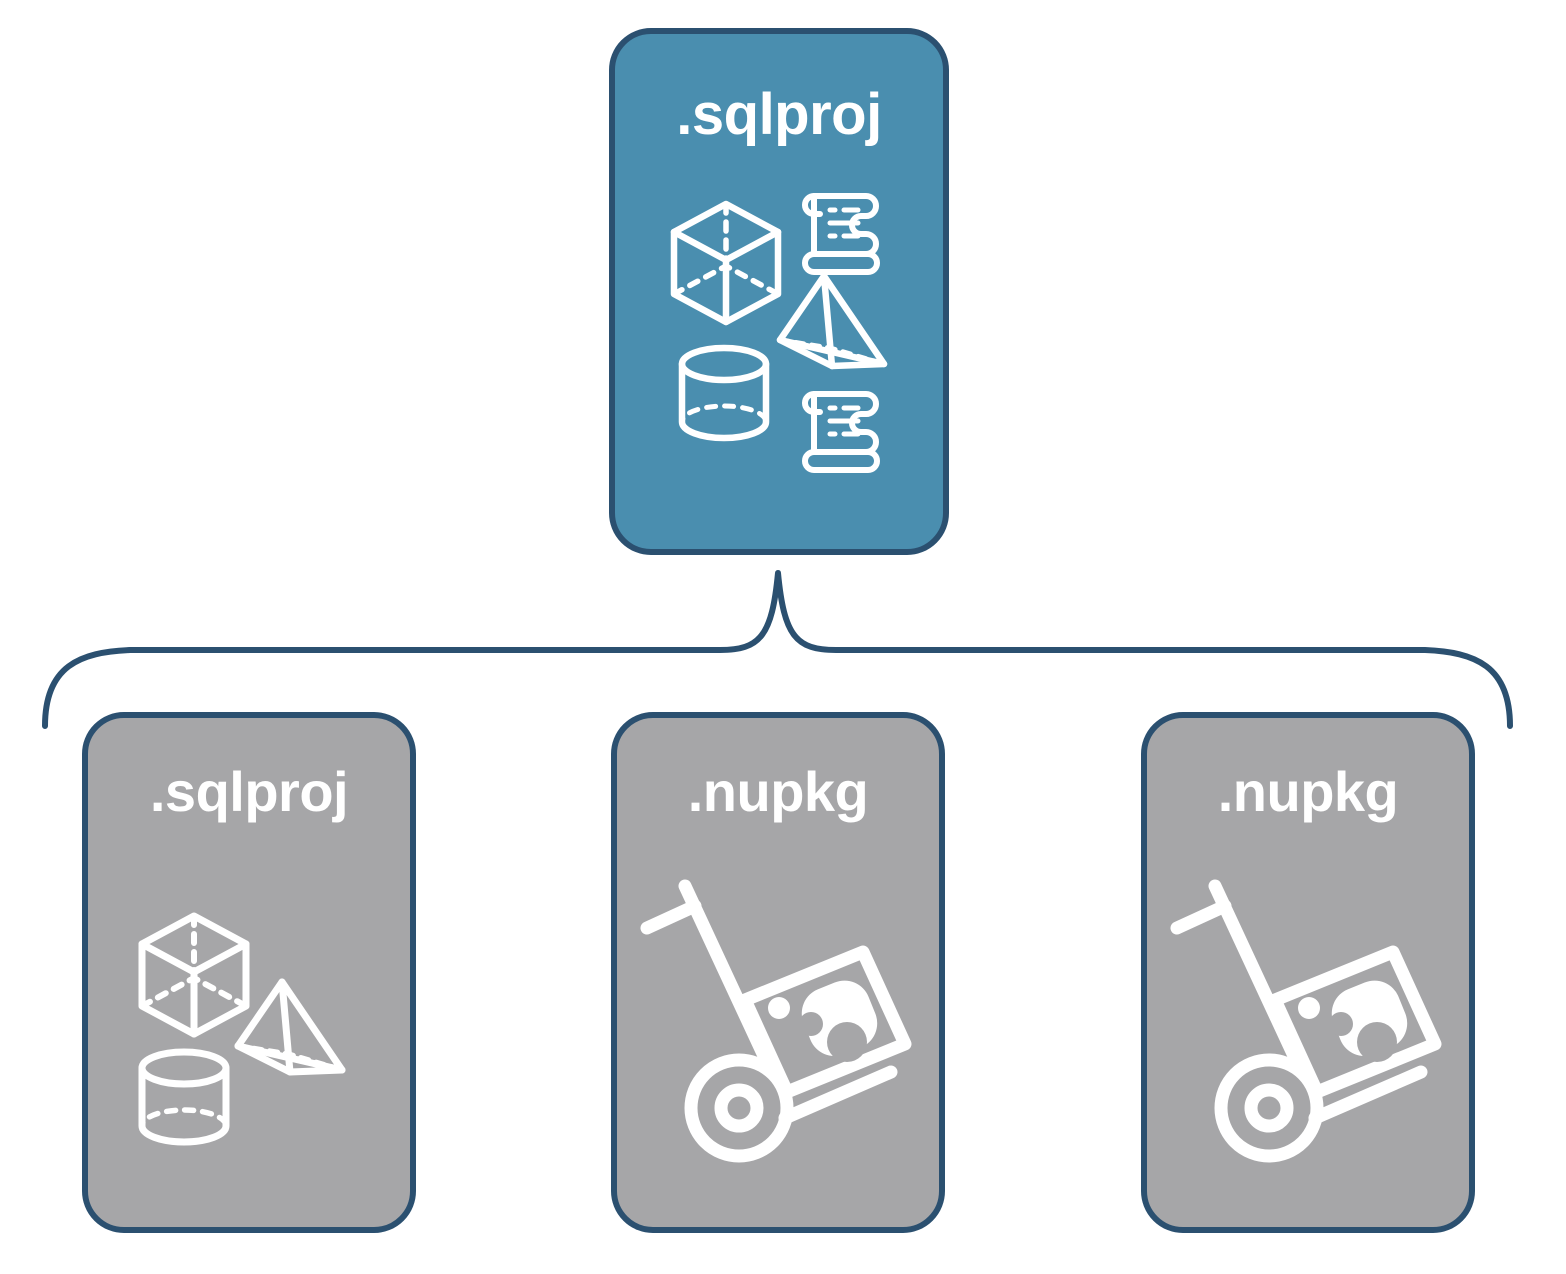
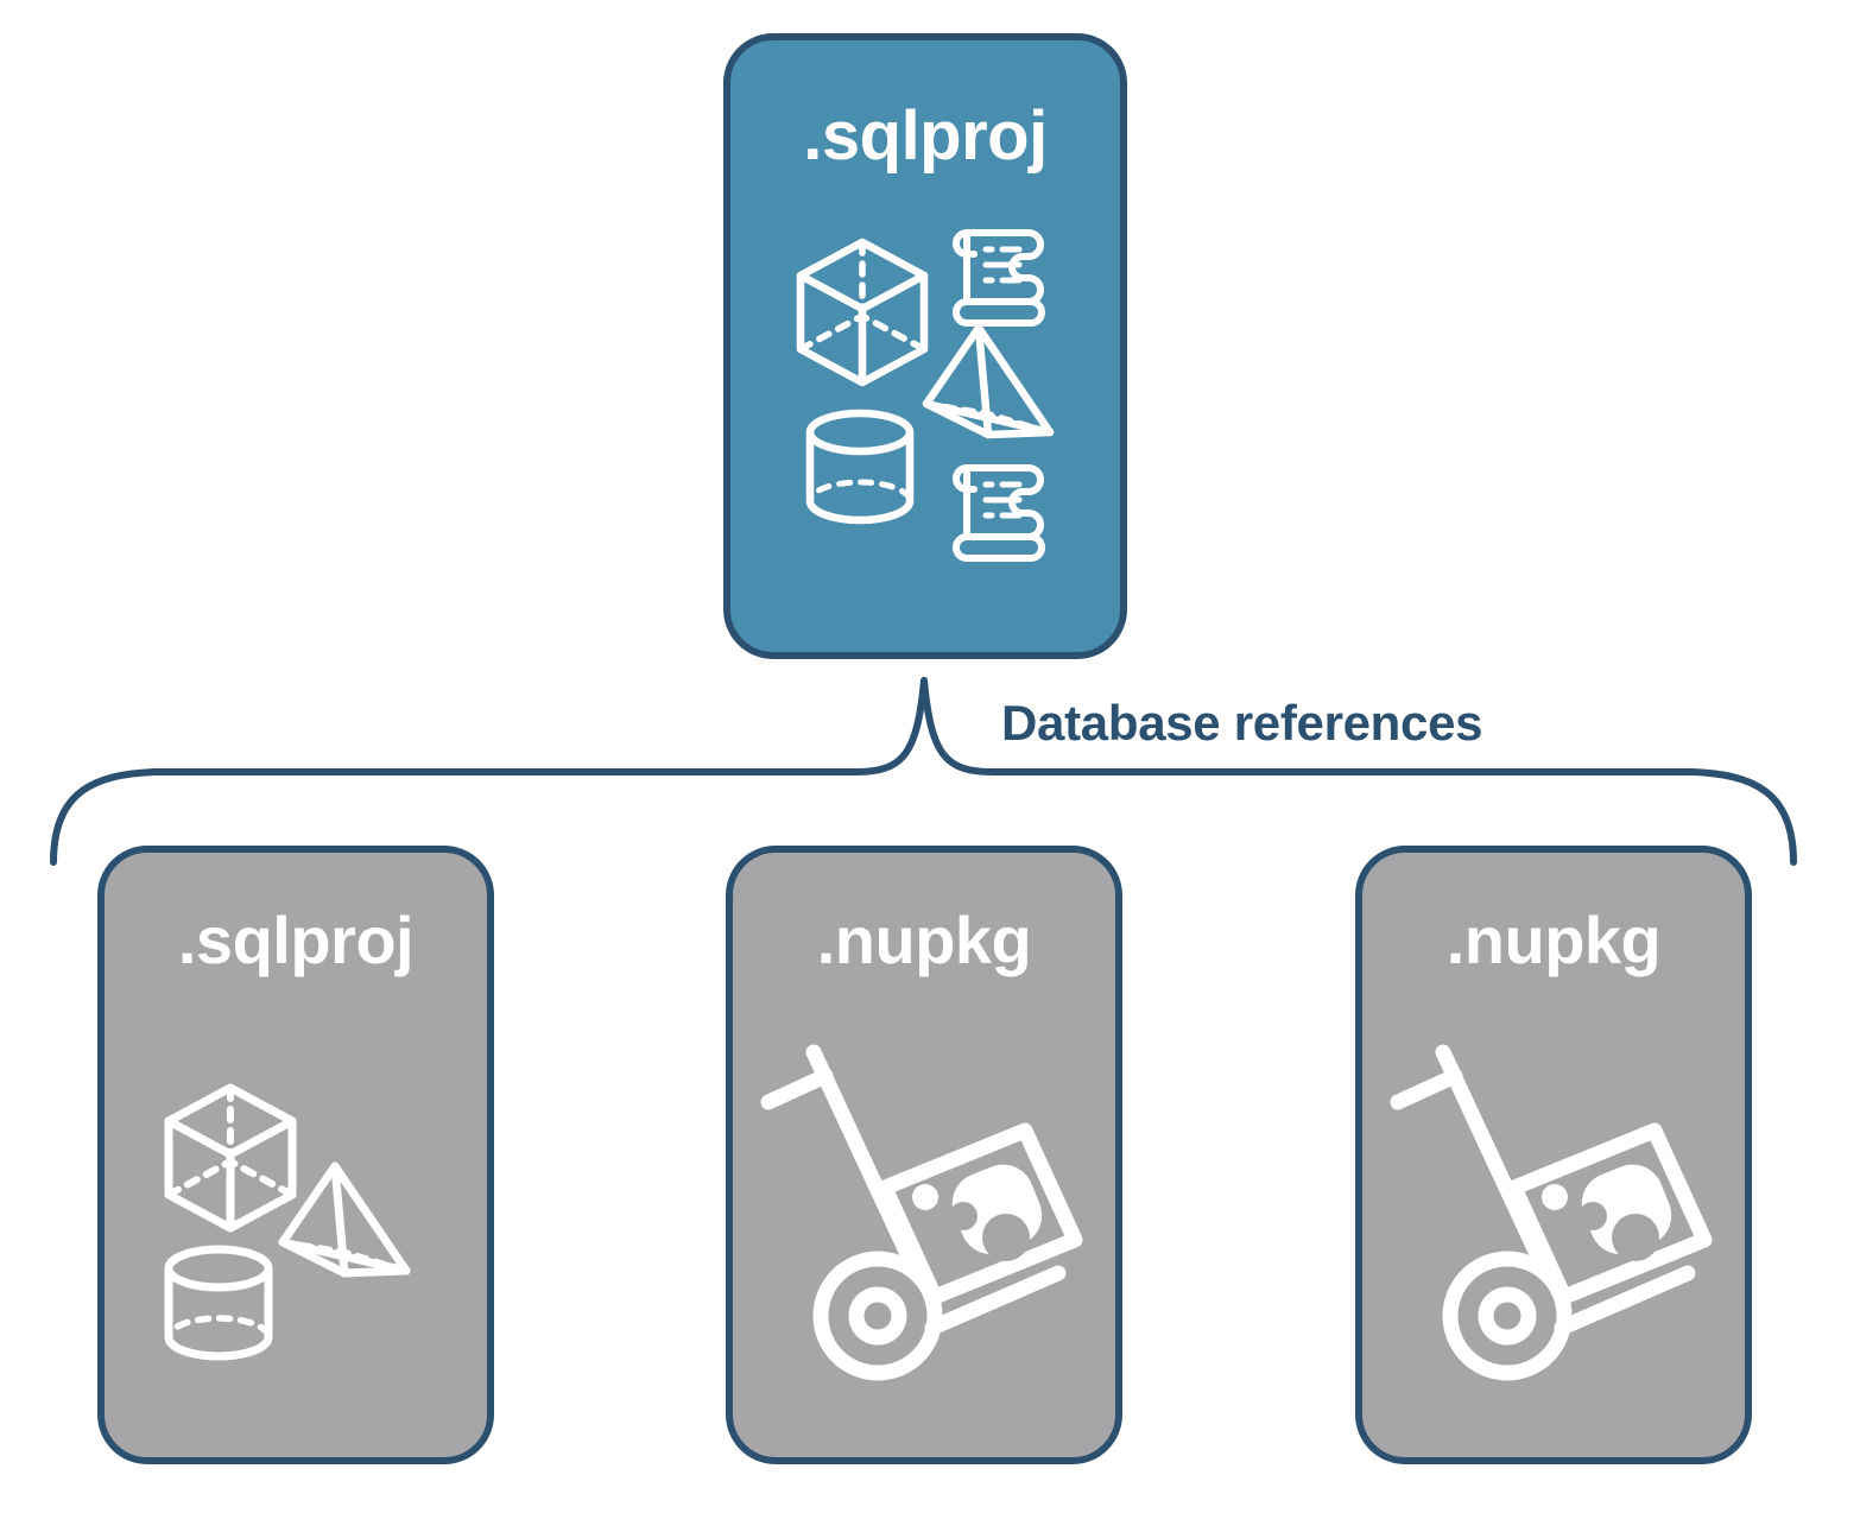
  .sqlproj
+ Database references
  .sqlproj
  .nupkg
  .nupkg
